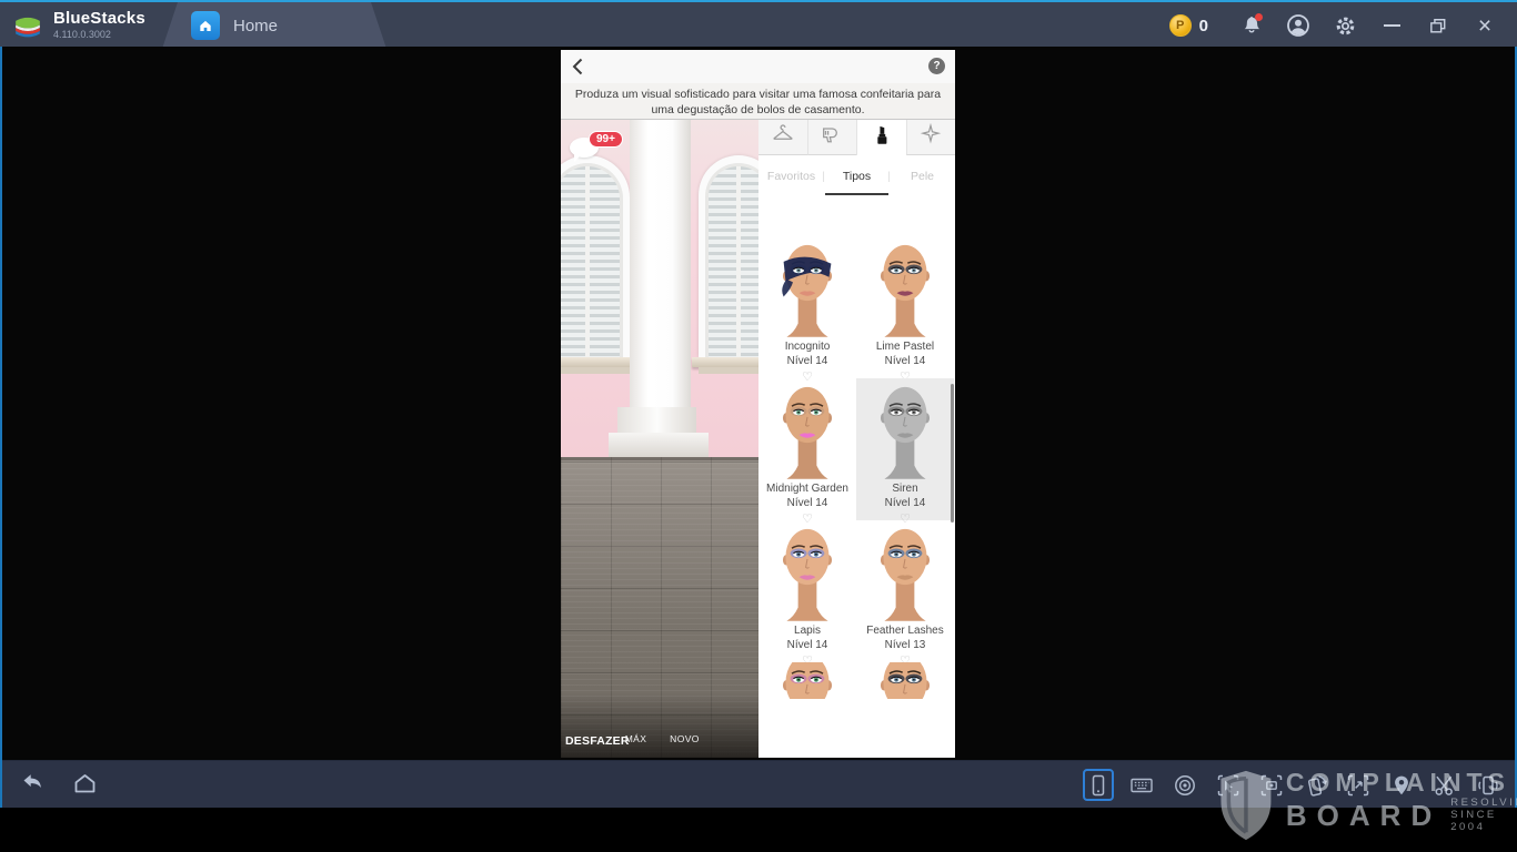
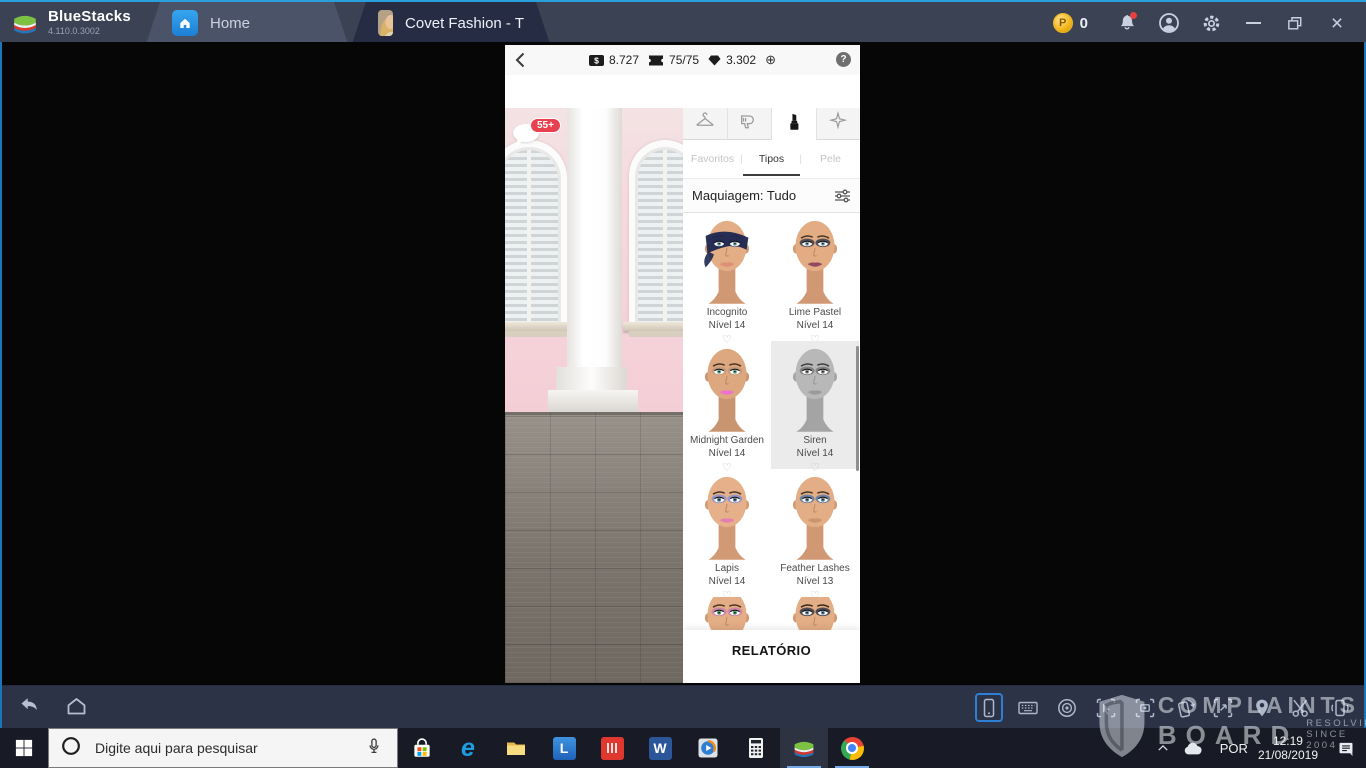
  BlueStacks
  4.110.0.3002
  Home
+ Covet Fashion - T
  P
  0
  ×
+ $
+ 8.727
+ 75/75
+ 3.302
+ ⊕
  ?
- Produza um visual sofisticado para visitar uma famosa confeitaria para uma degustação de bolos de casamento.
- 99+
+ 55+
- DESFAZER
- MÁX
- NOVO
  Favoritos
  |
  Tipos
  |
  Pele
+ Maquiagem: Tudo
  Incognito
  Nível 14
  Lime Pastel
  Nível 14
  Midnight Garden
  Nível 14
  Siren
  Nível 14
  ♡
  Lapis
  Nível 14
  ♡
  Feather Lashes
  Nível 13
  ♡
+ RELATÓRIO
+ Digite aqui para pesquisar
+ e
+ L
+ W
+ POR
+ 12:19
+ 21/08/2019
  COMPLAINTS
  BOARD
  RESOLVI
  SINCE 2004
